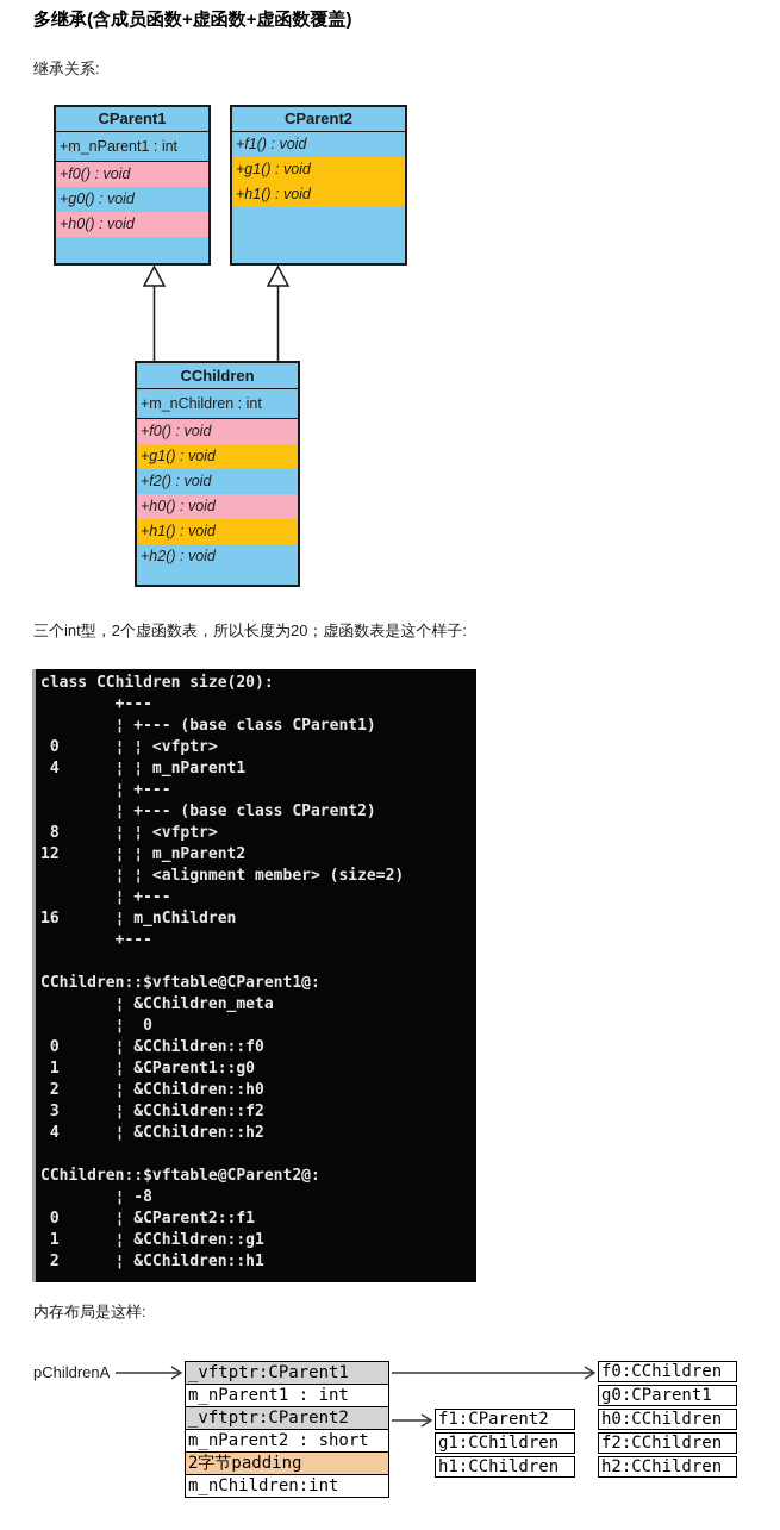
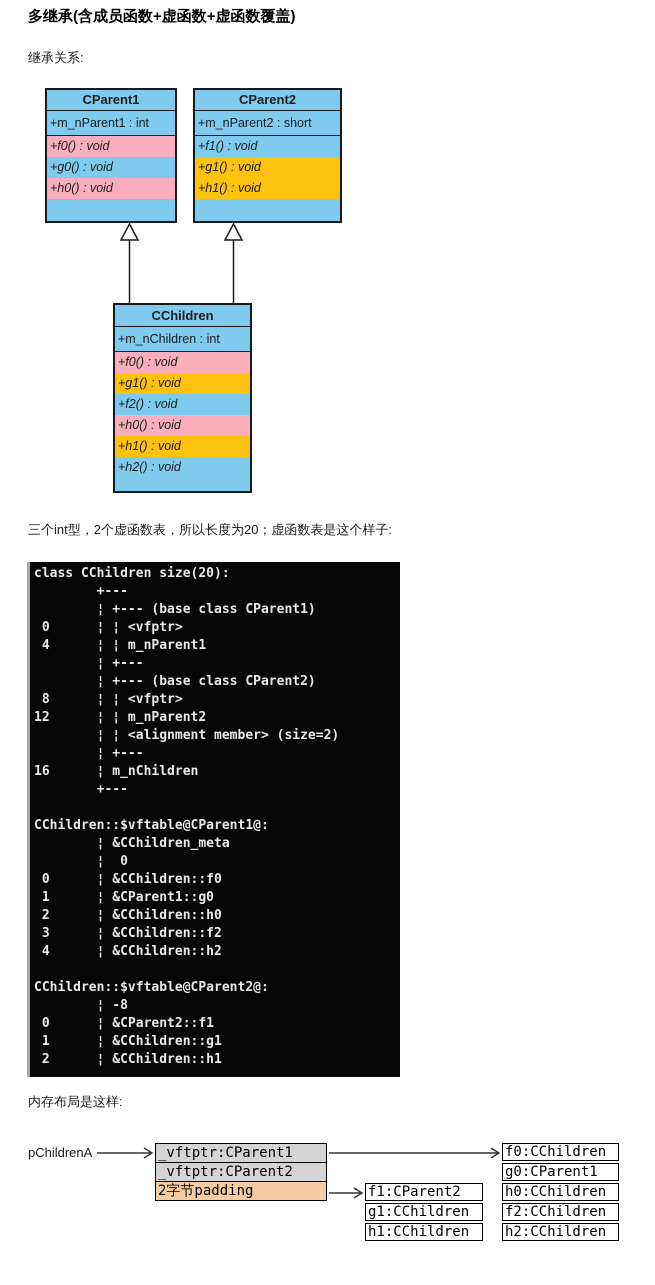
  多继承(含成员函数+虚函数+虚函数覆盖)
  继承关系:
  CParent1
  +m_nParent1 : int
  +f0() : void
  +g0() : void
  +h0() : void
  CParent2
+ +m_nParent2 : short
  +f1() : void
  +g1() : void
  +h1() : void
  CChildren
  +m_nChildren : int
  +f0() : void
  +g1() : void
  +f2() : void
  +h0() : void
  +h1() : void
  +h2() : void
  三个int型，2个虚函数表，所以长度为20；虚函数表是这个样子:
  class CChildren size(20):
  +---
  ¦ +--- (base class CParent1)
  0 ¦ ¦ <vfptr>
  4 ¦ ¦ m_nParent1
  ¦ +---
  ¦ +--- (base class CParent2)
  8 ¦ ¦ <vfptr>
  12 ¦ ¦ m_nParent2
  ¦ ¦ <alignment member> (size=2)
  ¦ +---
  16 ¦ m_nChildren
  +---
  CChildren::$vftable@CParent1@:
  ¦ &CChildren_meta
  ¦ 0
  0 ¦ &CChildren::f0
  1 ¦ &CParent1::g0
  2 ¦ &CChildren::h0
  3 ¦ &CChildren::f2
  4 ¦ &CChildren::h2
  CChildren::$vftable@CParent2@:
  ¦ -8
  0 ¦ &CParent2::f1
  1 ¦ &CChildren::g1
  2 ¦ &CChildren::h1
  内存布局是这样:
  pChildrenA
  _vftptr:CParent1
- m_nParent1 : int
  _vftptr:CParent2
- m_nParent2 : short
  2字节padding
- m_nChildren:int
  f1:CParent2
  g1:CChildren
  h1:CChildren
  f0:CChildren
  g0:CParent1
  h0:CChildren
  f2:CChildren
  h2:CChildren
